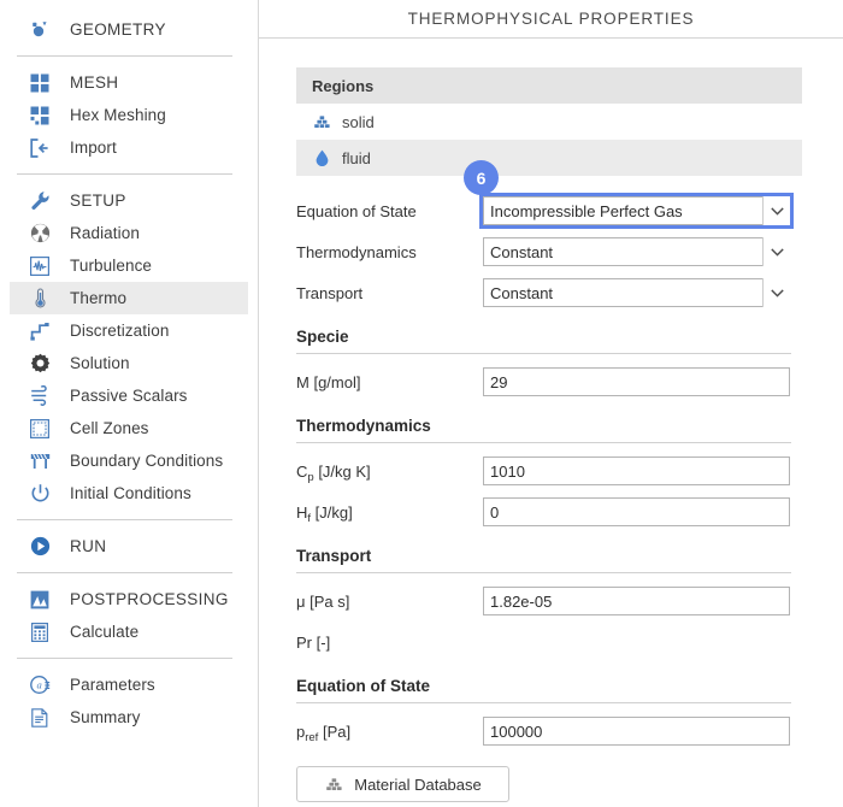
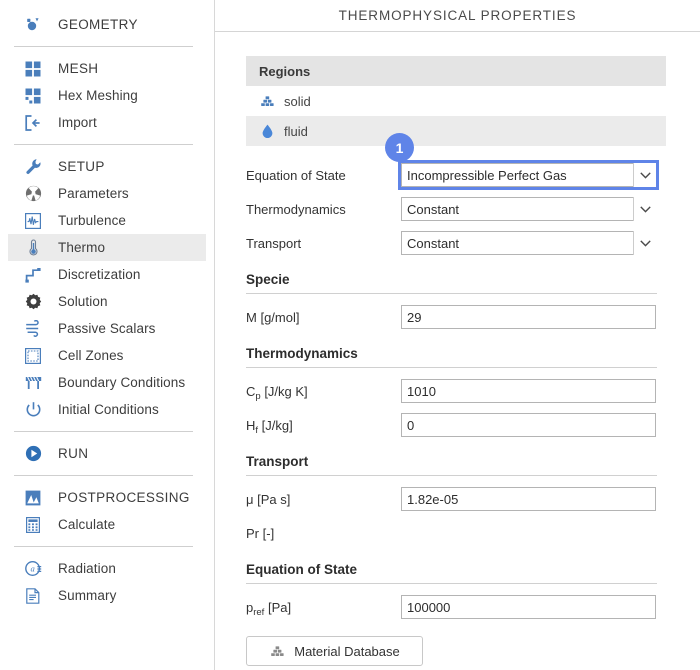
  GEOMETRY
  MESH
  Hex Meshing
  Import
  SETUP
- Radiation
+ Parameters
  Turbulence
  Thermo
  Discretization
  Solution
  Passive Scalars
  Cell Zones
  Boundary Conditions
  Initial Conditions
  RUN
  POSTPROCESSING
  Calculate
  a
- Parameters
+ Radiation
  Summary
  THERMOPHYSICAL PROPERTIES
  Regions
  solid
  fluid
  Equation of State
  Incompressible Perfect Gas
  Thermodynamics
  Constant
  Transport
  Constant
  Specie
  M [g/mol]
  29
  Thermodynamics
  Cp [J/kg K]
  1010
  Hf [J/kg]
  0
  Transport
  μ [Pa s]
  1.82e-05
  Pr [-]
  Equation of State
  pref [Pa]
  100000
  Material Database
- 6
+ 1
